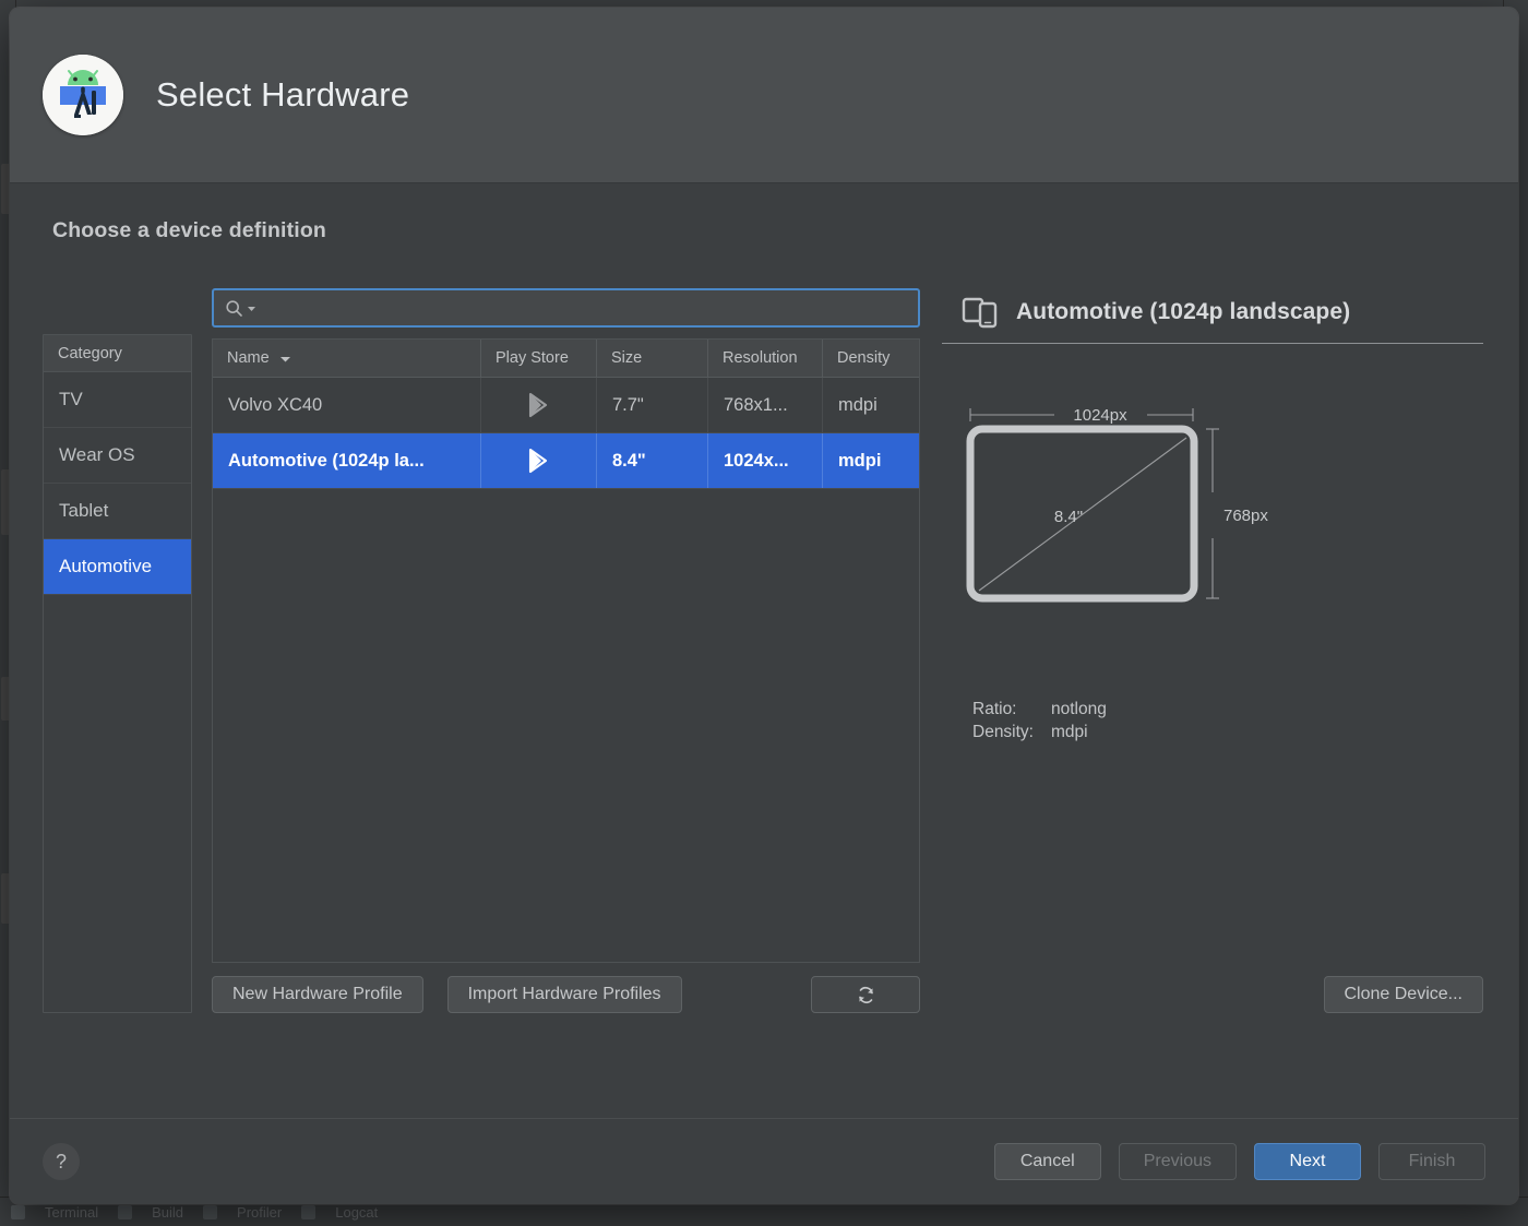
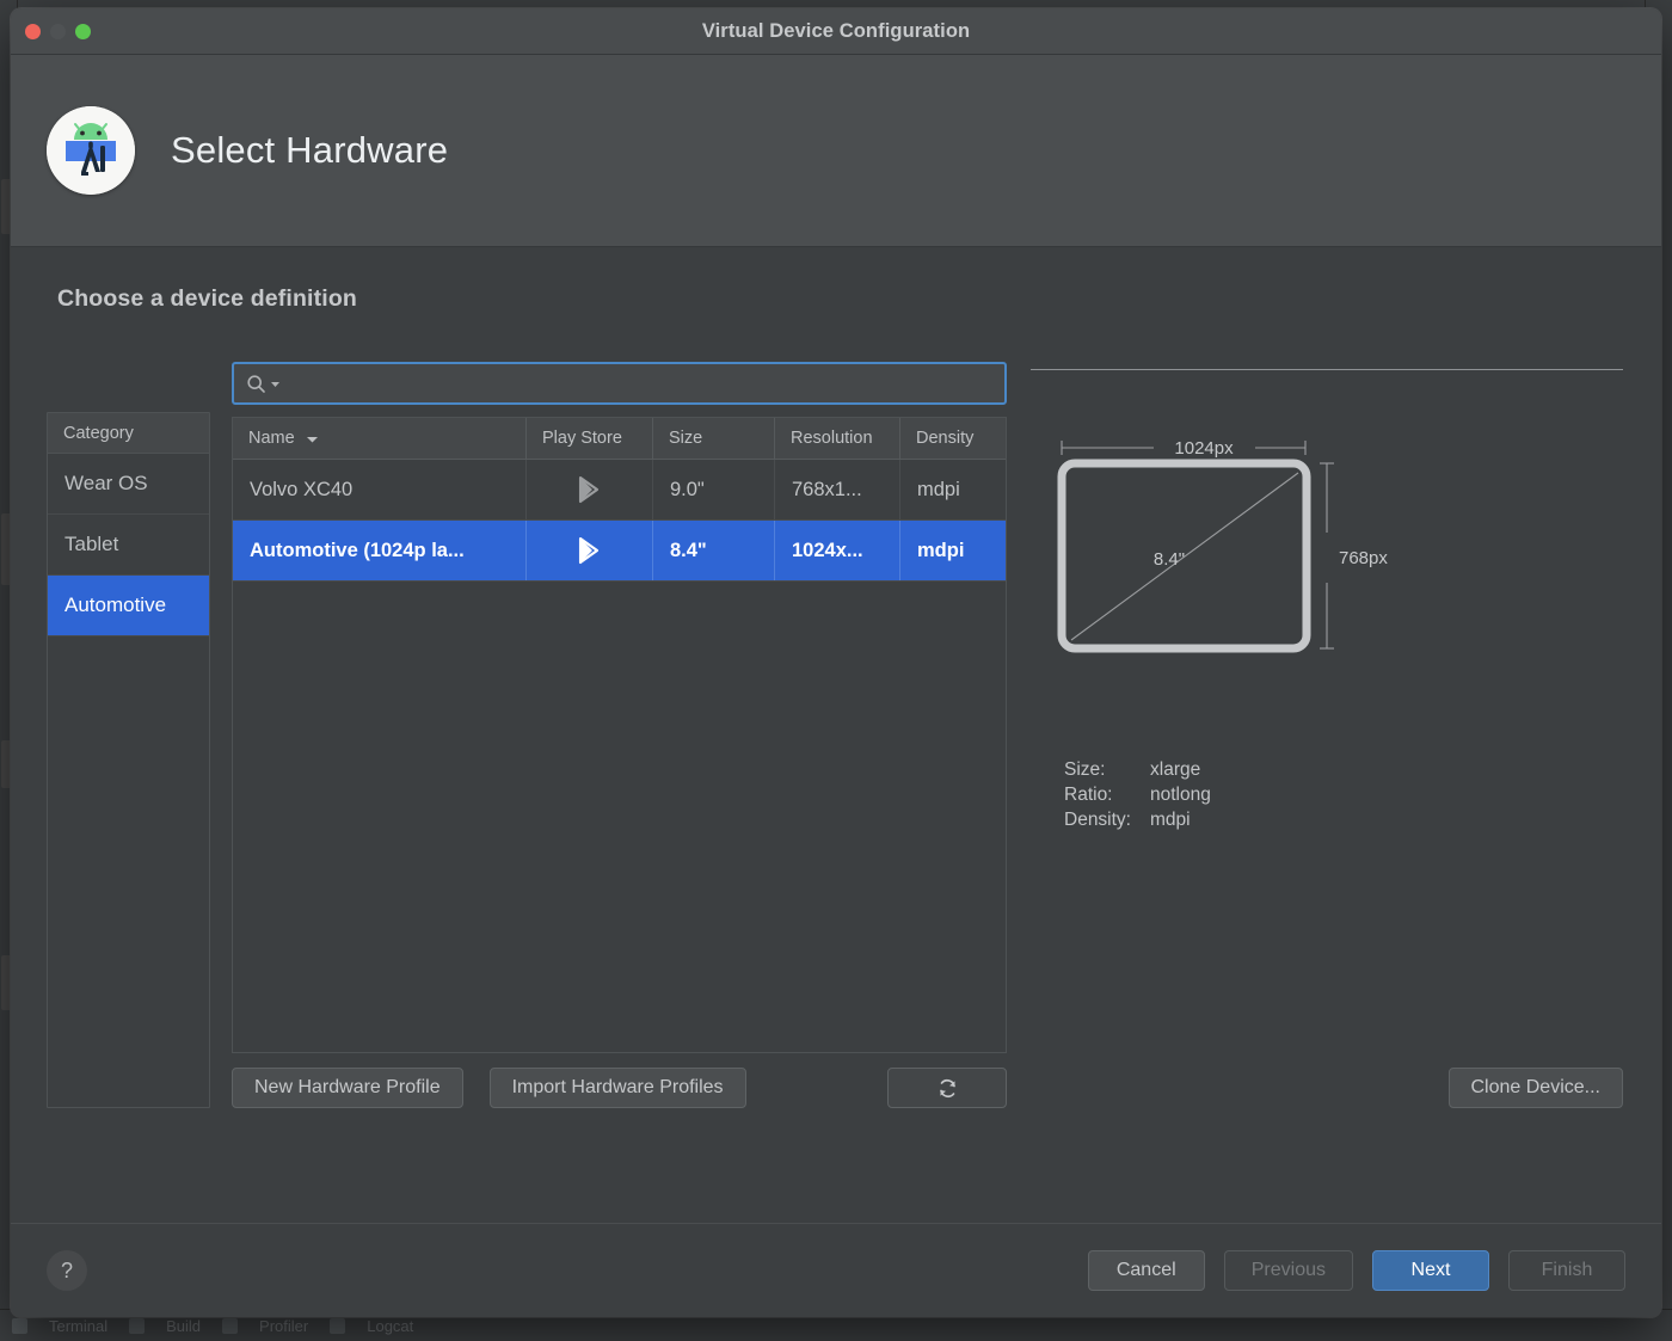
  Terminal
  Build
  Profiler
  Logcat
+ Virtual Device Configuration
  Select Hardware
  Choose a device definition
  Category
- TV
  Wear OS
  Tablet
  Automotive
  Name
  Play Store
  Size
  Resolution
  Density
  Volvo XC40
- 7.7"
+ 9.0"
  768x1...
  mdpi
  Automotive (1024p la...
  8.4"
  1024x...
  mdpi
  New Hardware Profile
  Import Hardware Profiles
- Automotive (1024p landscape)
  1024px
  8.4"
  768px
+ Size:
+ xlarge
  Ratio:
  notlong
  Density:
  mdpi
  Clone Device...
  ?
  Cancel
  Previous
  Next
  Finish
